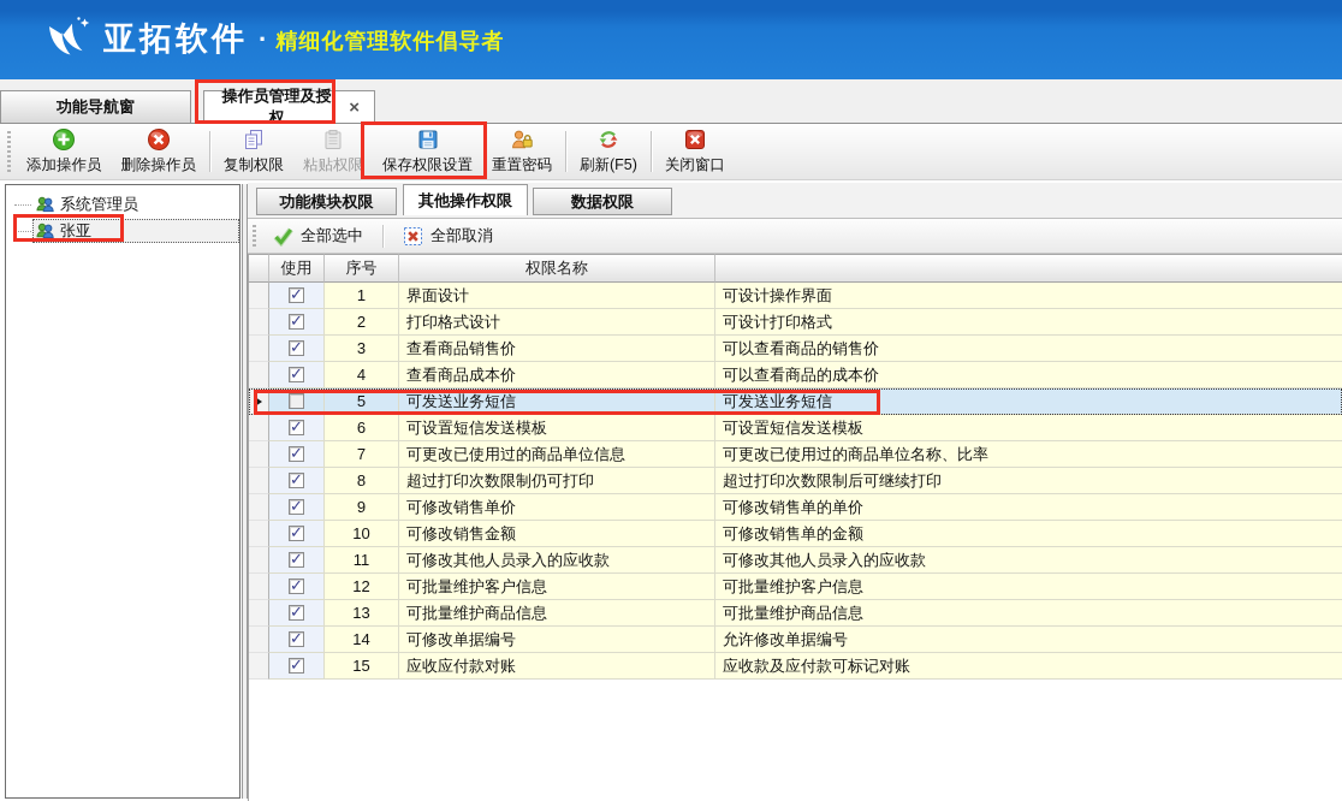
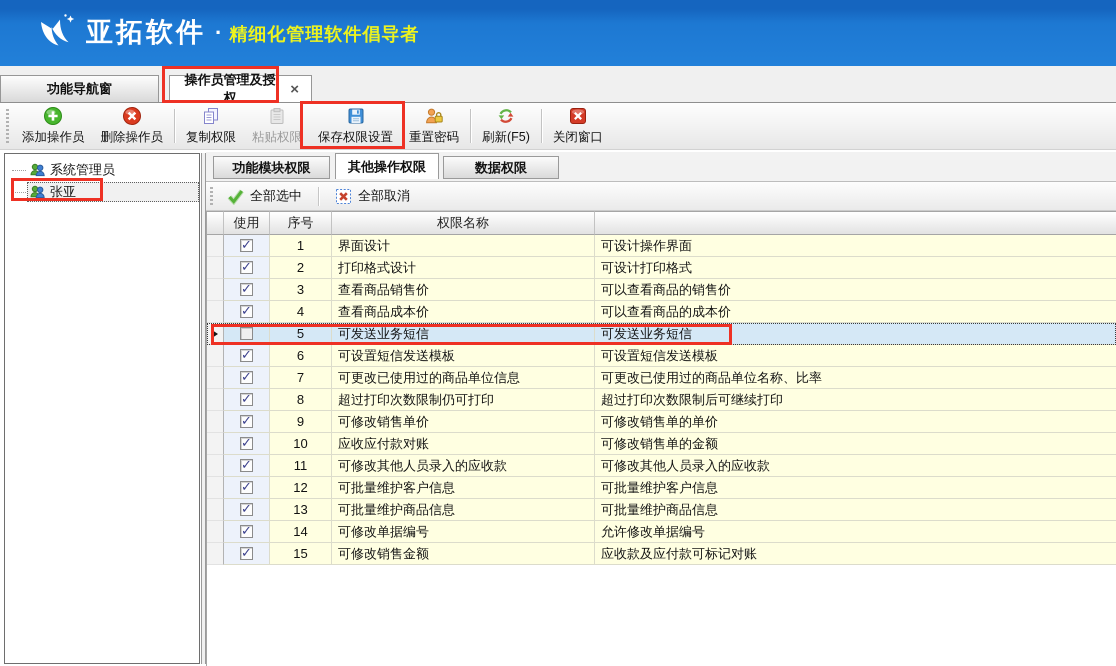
  亚拓软件
  ·
  精细化管理软件倡导者
  功能导航窗
  操作员管理及授权
  ×
  添加操作员
  删除操作员
  复制权限
  粘贴权限
  保存权限设置
  重置密码
  刷新(F5)
  关闭窗口
  系统管理员
  张亚
  功能模块权限
  其他操作权限
  数据权限
  全部选中
  全部取消
  使用
  序号
  权限名称
  1
  界面设计
  可设计操作界面
  2
  打印格式设计
  可设计打印格式
  3
  查看商品销售价
  可以查看商品的销售价
  4
  查看商品成本价
  可以查看商品的成本价
  5
  可发送业务短信
  可发送业务短信
  6
  可设置短信发送模板
  可设置短信发送模板
  7
  可更改已使用过的商品单位信息
  可更改已使用过的商品单位名称、比率
  8
  超过打印次数限制仍可打印
  超过打印次数限制后可继续打印
  9
  可修改销售单价
  可修改销售单的单价
  10
- 可修改销售金额
+ 应收应付款对账
  可修改销售单的金额
  11
  可修改其他人员录入的应收款
  可修改其他人员录入的应收款
  12
  可批量维护客户信息
  可批量维护客户信息
  13
  可批量维护商品信息
  可批量维护商品信息
  14
  可修改单据编号
  允许修改单据编号
  15
- 应收应付款对账
+ 可修改销售金额
  应收款及应付款可标记对账
